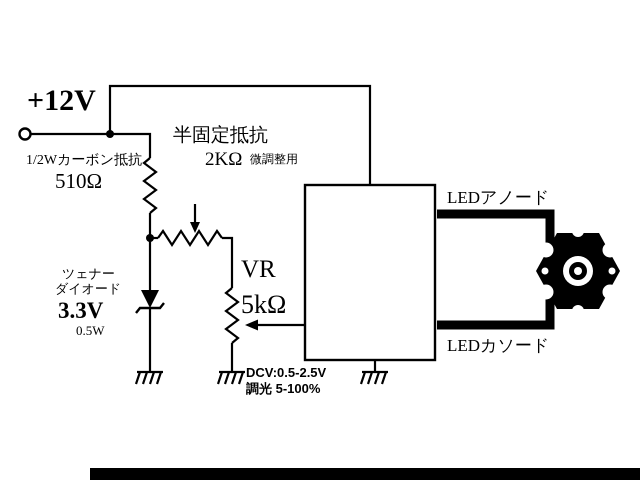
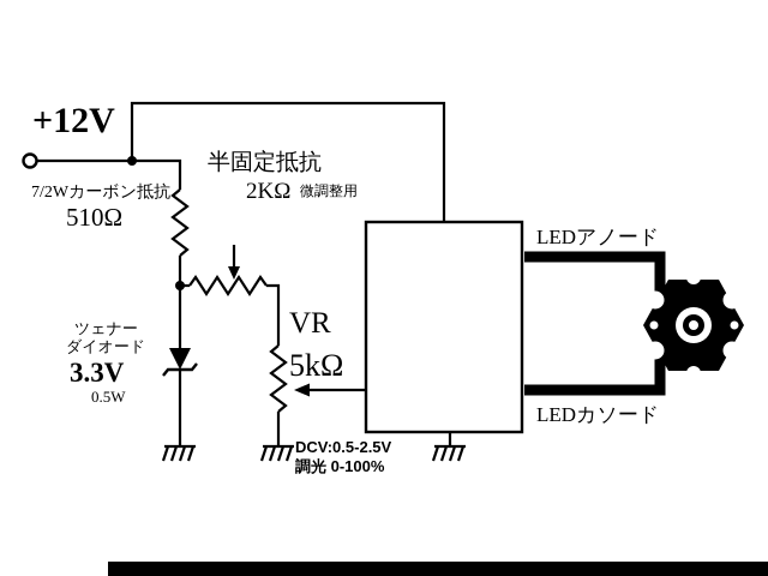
  +12V
- 1/2Wカーボン抵抗
+ 7/2Wカーボン抵抗
  510Ω
  半固定抵抗
  2KΩ
  微調整用
  ツェナー
  ダイオード
  3.3V
  0.5W
  VR
  5kΩ
  LEDアノード
  LEDカソード
  DCV:0.5-2.5V
- 調光 5-100%
+ 調光 0-100%
